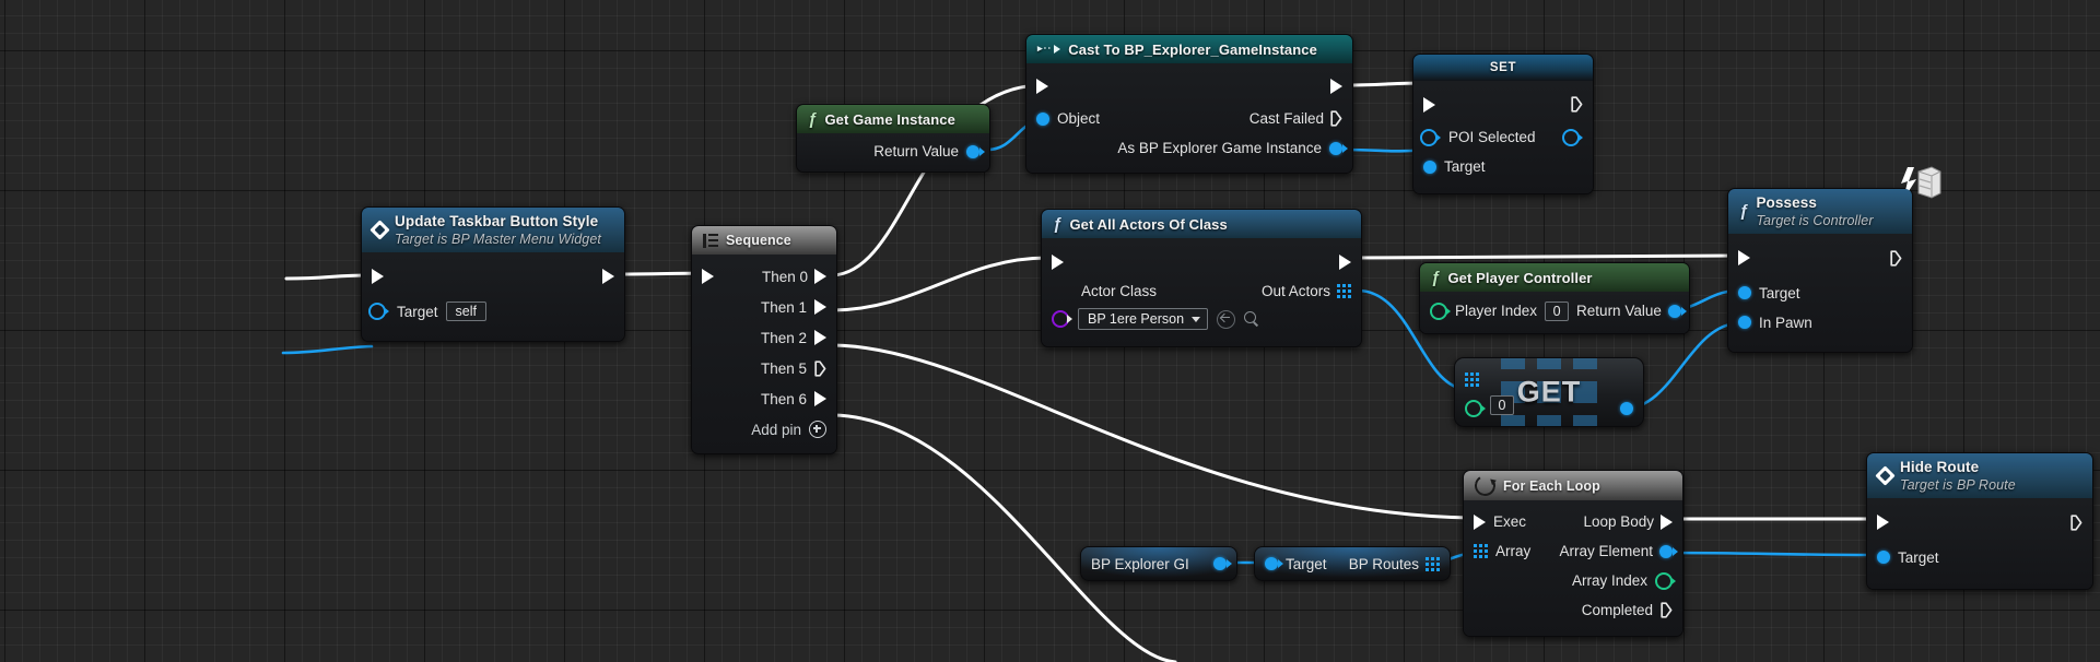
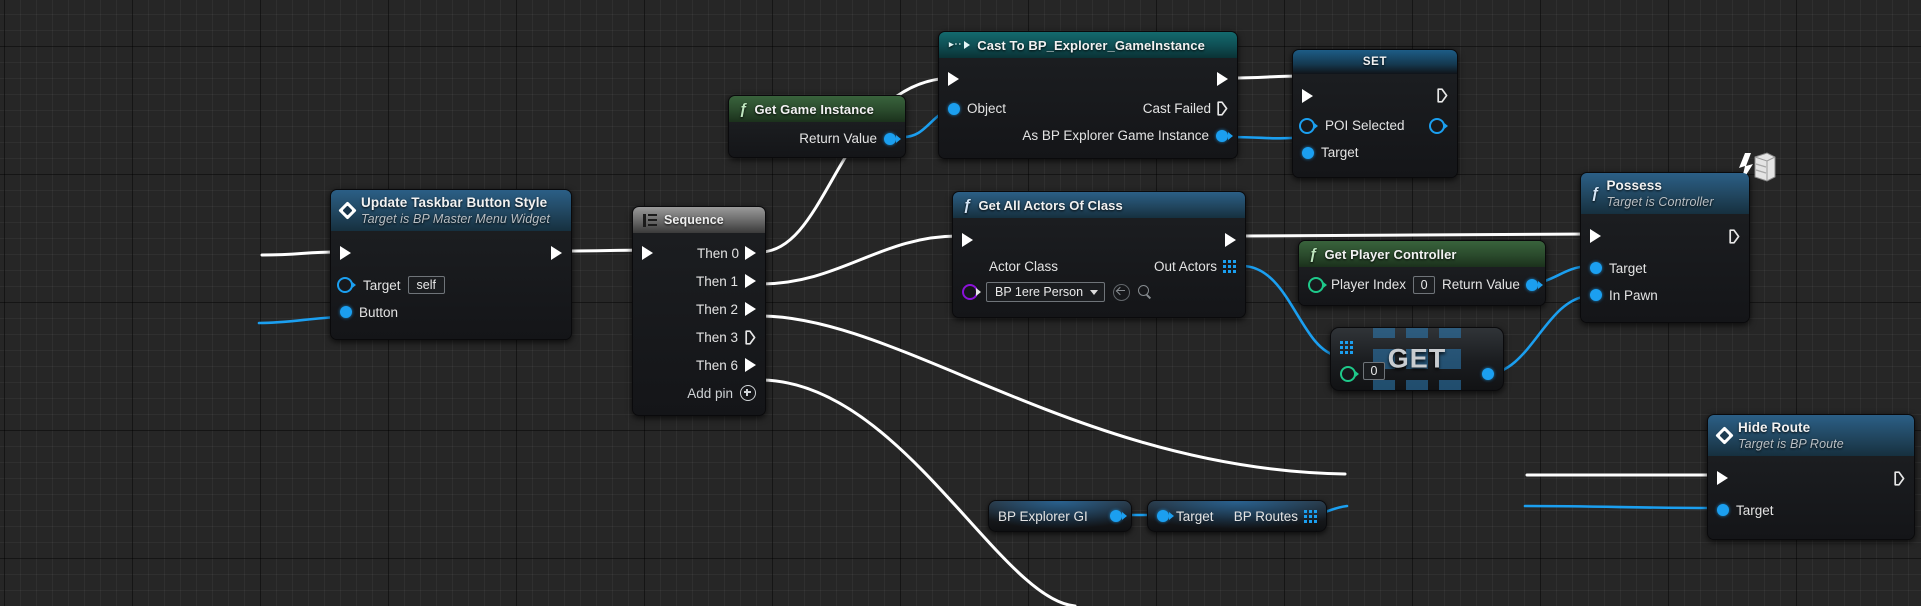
  Update Taskbar Button Style
  Target is BP Master Menu Widget
  Target
  self
+ Button
  Sequence
  Then 0
  Then 1
  Then 2
- Then 5
+ Then 3
  Then 6
  Add pin
  ƒ
  Get Game Instance
  Return Value
  ▸⋅⋅
  Cast To BP_Explorer_GameInstance
  Object
  Cast Failed
  As BP Explorer Game Instance
  SET
  POI Selected
  Target
  ƒ
  Get All Actors Of Class
  Actor Class
  Out Actors
  BP 1ere Person
  ƒ
  Get Player Controller
  Player Index
  0
  Return Value
  GET
  0
  ƒ
  Possess
  Target is Controller
  Target
  In Pawn
  BP Explorer GI
  Target
  BP Routes
- For Each Loop
- Exec
- Loop Body
- Array
- Array Element
- Array Index
- Completed
  Hide Route
  Target is BP Route
  Target
